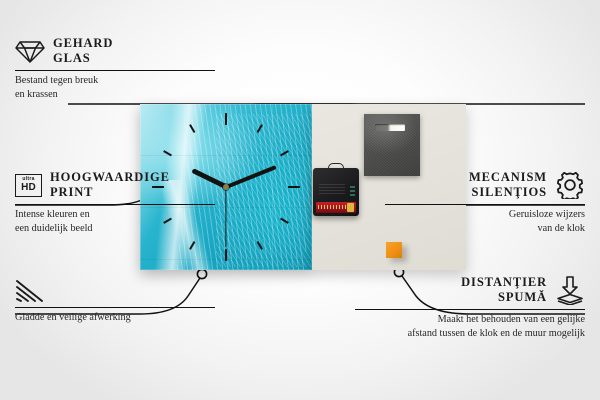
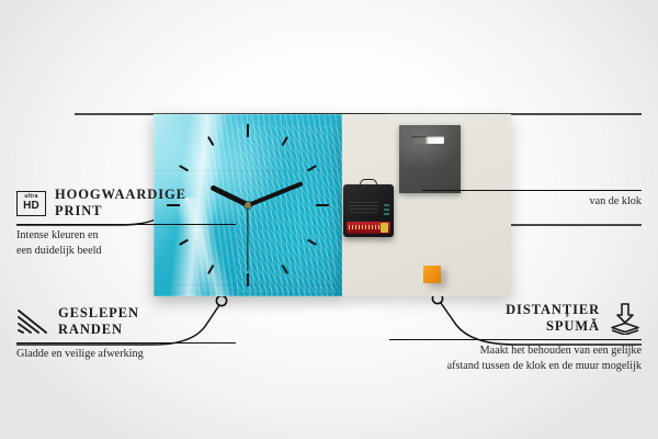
- GEHARD
- GLAS
- Bestand tegen breuk
- en krassen
  HD
  HOOGWAARDIGE
  PRINT
  Intense kleuren en
  een duidelijk beeld
+ GESLEPEN
+ RANDEN
  Gladde en veilige afwerking
- MECANISM
- SILENŢIOS
- Geruisloze wijzers
  van de klok
  DISTANŢIER
  SPUMĂ
  Maakt het behouden van een gelijke
  afstand tussen de klok en de muur mogelijk
